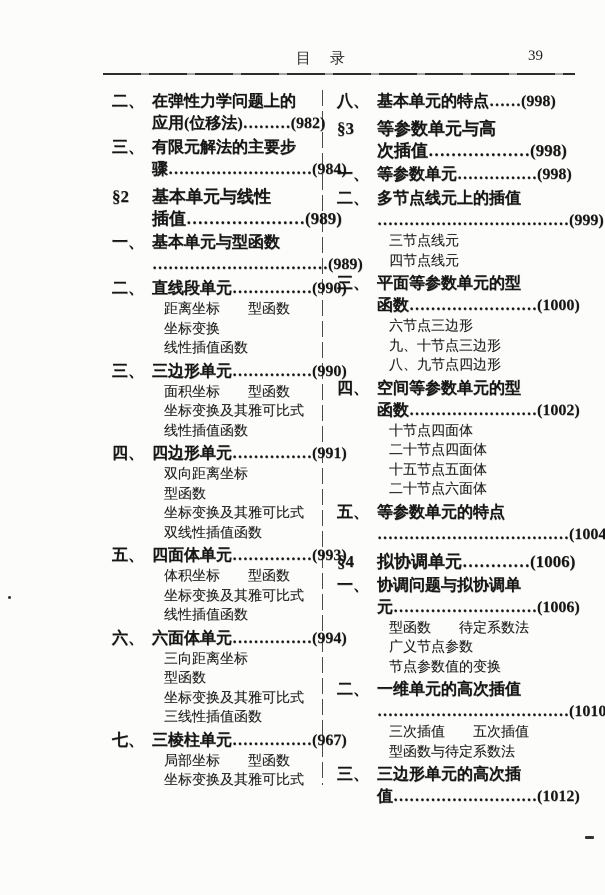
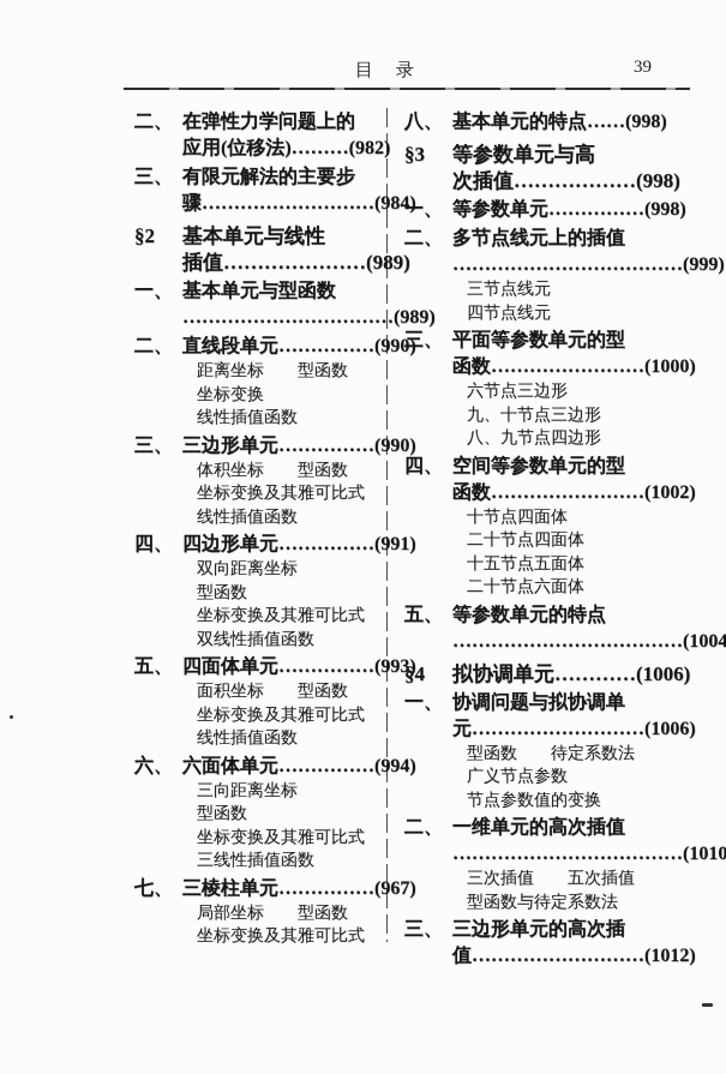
  目 录
  39
  二、
  在弹性力学问题上的
  应用(位移法)………(982)
  三、
  有限元解法的主要步
  骤………………………(98
  §2
  基本单元与线性
  插值…………………(989
  一、
  基本单元与型函数
  ……………………………(
  二、
  直线段单元……………(99
  距离坐标 型函数
  坐标变换
  线性插值函数
  三、
  三边形单元……………(99
- 面积坐标 型函数
+ 体积坐标 型函数
  坐标变换及其雅可比式
  线性插值函数
  四、
  四边形单元……………(99
  双向距离坐标
  型函数
  坐标变换及其雅可比式
  双线性插值函数
  五、
  四面体单元……………(99
- 体积坐标 型函数
+ 面积坐标 型函数
  坐标变换及其雅可比式
  线性插值函数
  六、
  六面体单元……………(99
  三向距离坐标
  型函数
  坐标变换及其雅可比式
  三线性插值函数
  七、
  三棱柱单元……………(96
  局部坐标 型函数
  坐标变换及其雅可比式
  八、
  基本单元的特点……(998)
  §3
  等参数单元与高
  次插值………………(998)
  一、
  等参数单元……………(998)
  二、
  多节点线元上的插值
  ………………………………(999)
  三节点线元
  四节点线元
  三、
  平面等参数单元的型
  函数……………………(1000)
  六节点三边形
  九、十节点三边形
  八、九节点四边形
  四、
  空间等参数单元的型
  函数……………………(1002)
  十节点四面体
  二十节点四面体
  十五节点五面体
  二十节点六面体
  五、
  等参数单元的特点
  ………………………………(1004
  §4
  拟协调单元…………(1006)
  一、
  协调问题与拟协调单
  元………………………(1006)
  型函数 待定系数法
  广义节点参数
  节点参数值的变换
  二、
  一维单元的高次插值
  ………………………………(1010
  三次插值 五次插值
  型函数与待定系数法
  三、
  三边形单元的高次插
  值………………………(1012)
